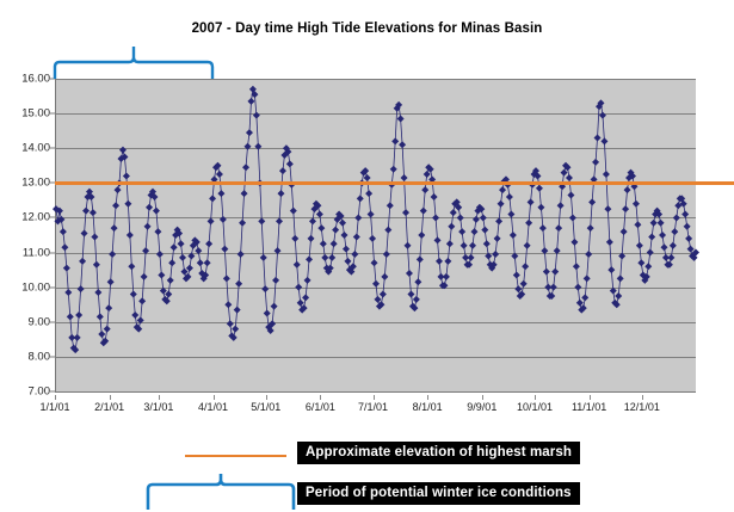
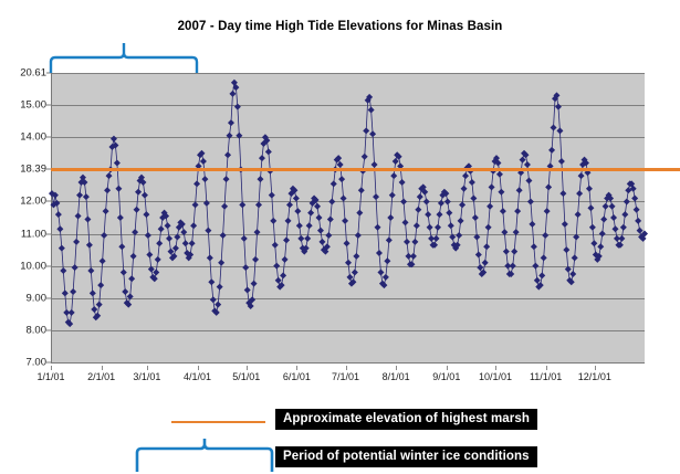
  2007 - Day time High Tide Elevations for Minas Basin
- 16.00
+ 20.61
  15.00
  14.00
- 13.00
+ 18.39
  12.00
  11.00
  10.00
  9.00
  8.00
  7.00
  1/1/01
  2/1/01
  3/1/01
  4/1/01
  5/1/01
  6/1/01
  7/1/01
  8/1/01
- 9/9/01
+ 9/1/01
  10/1/01
  11/1/01
  12/1/01
  Approximate elevation of highest marsh
  Period of potential winter ice conditions
